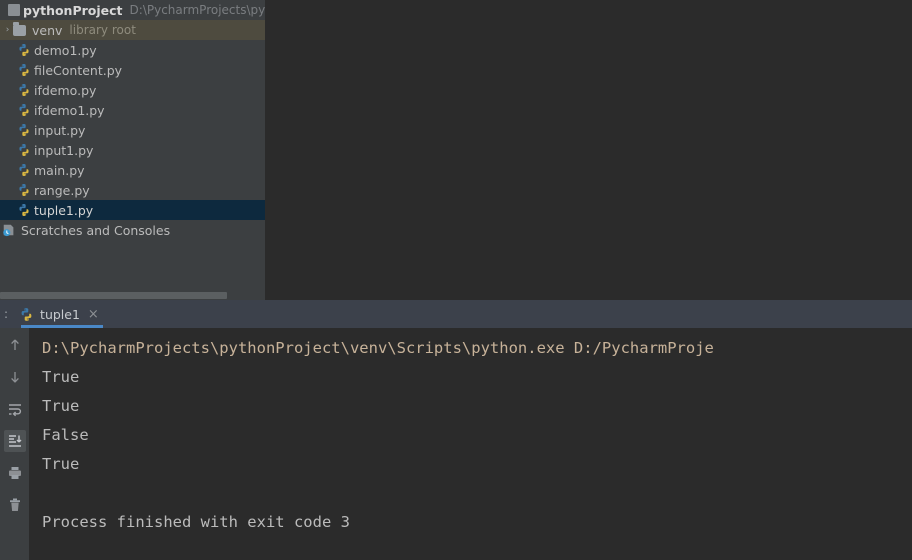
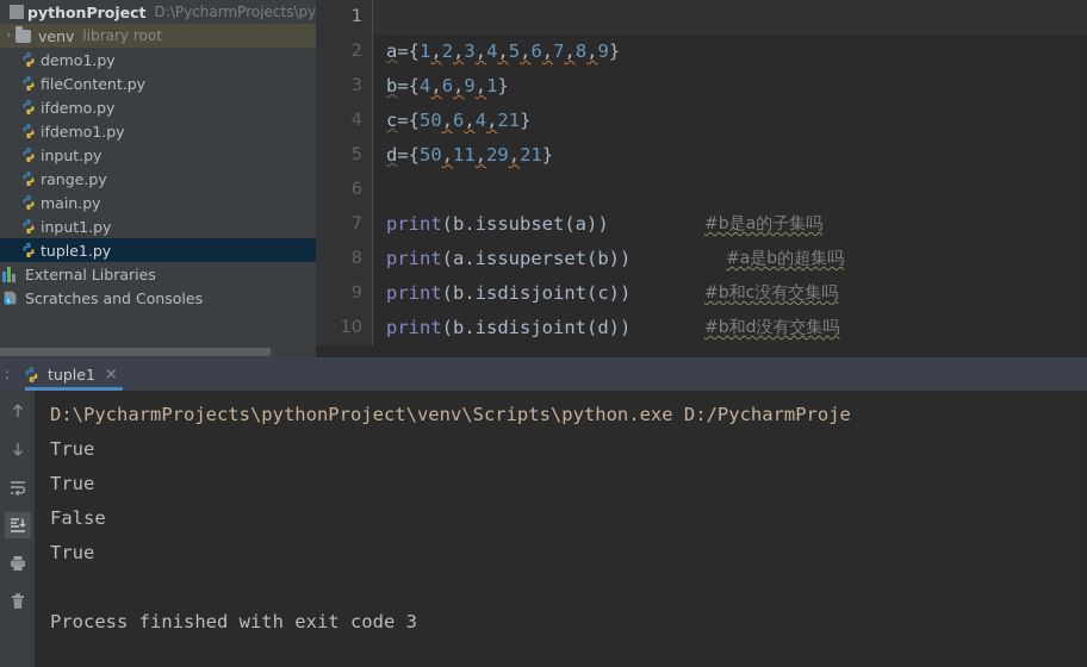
  pythonProject
  D:\PycharmProjects\py
  ›
  venv
  library root
  demo1.py
  fileContent.py
  ifdemo.py
  ifdemo1.py
  input.py
- input1.py
+ range.py
  main.py
- range.py
+ input1.py
  tuple1.py
+ External Libraries
  Scratches and Consoles
+ 1
+ 2
+ 3
+ 4
+ 5
+ 6
+ 7
+ 8
+ 9
+ 10
+ a={1,2,3,4,5,6,7,8,9}
+ b={4,6,9,1}
+ c={50,6,4,21}
+ d={50,11,29,21}
+ print(b.issubset(a))
+ #b是a的子集吗
+ print(a.issuperset(b))
+ #a是b的超集吗
+ print(b.isdisjoint(c))
+ #b和c没有交集吗
+ print(b.isdisjoint(d))
+ #b和d没有交集吗
  :
  tuple1
  ×
  D:\PycharmProjects\pythonProject\venv\Scripts\python.exe D:/PycharmProje
  True
  True
  False
  True
  Process finished with exit code 3
